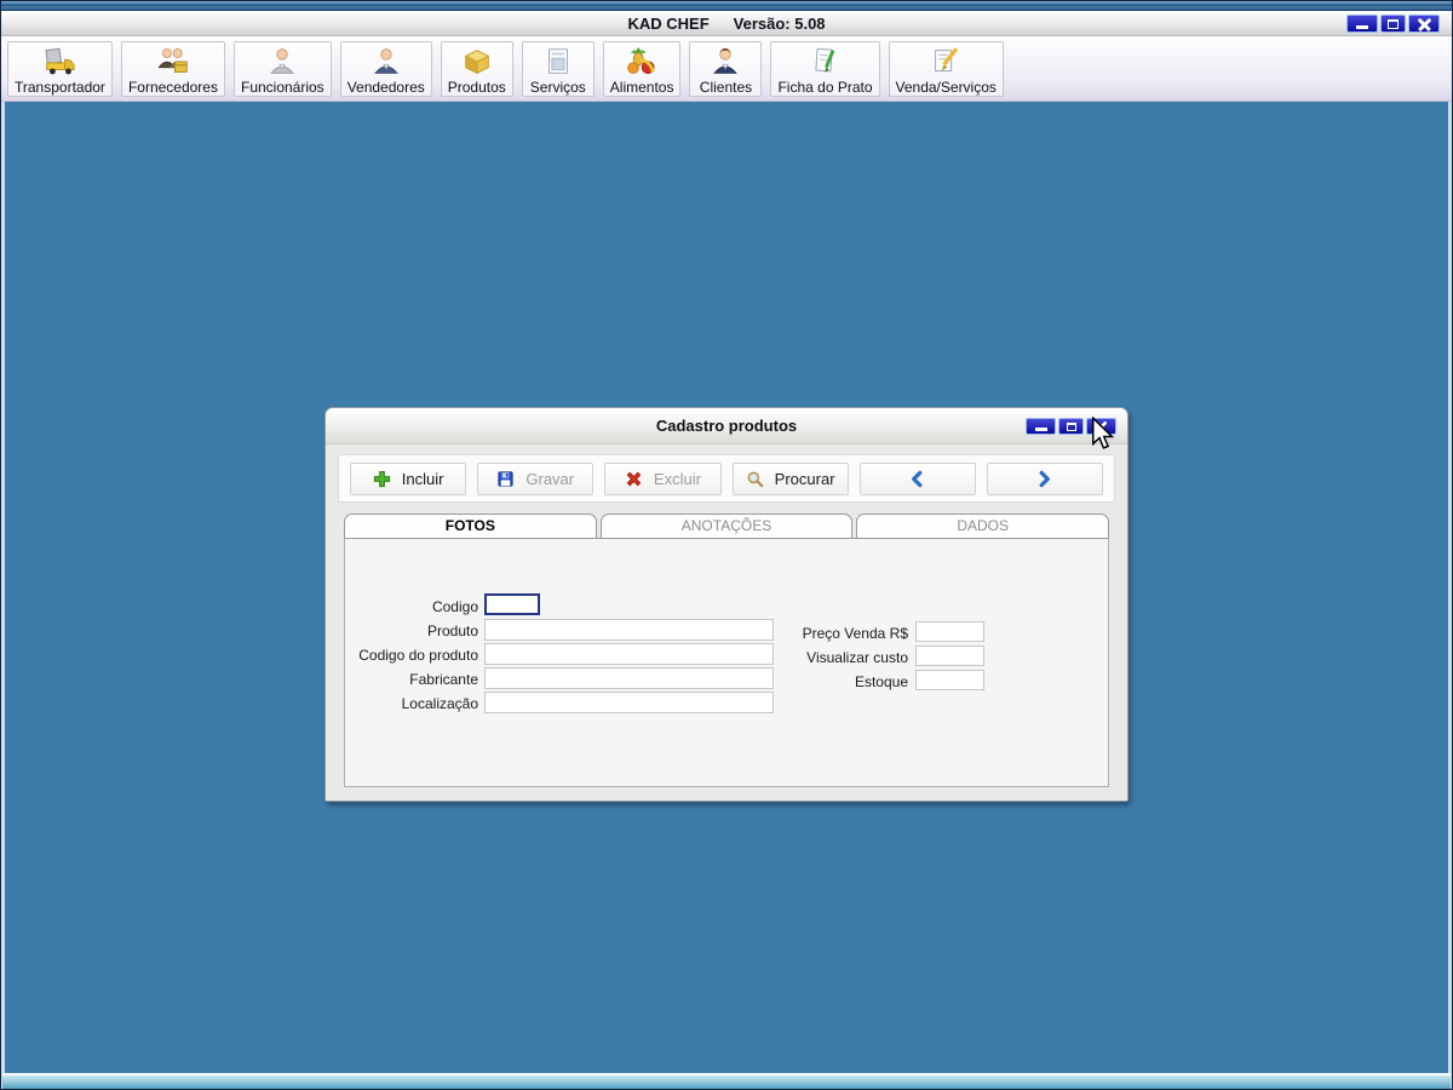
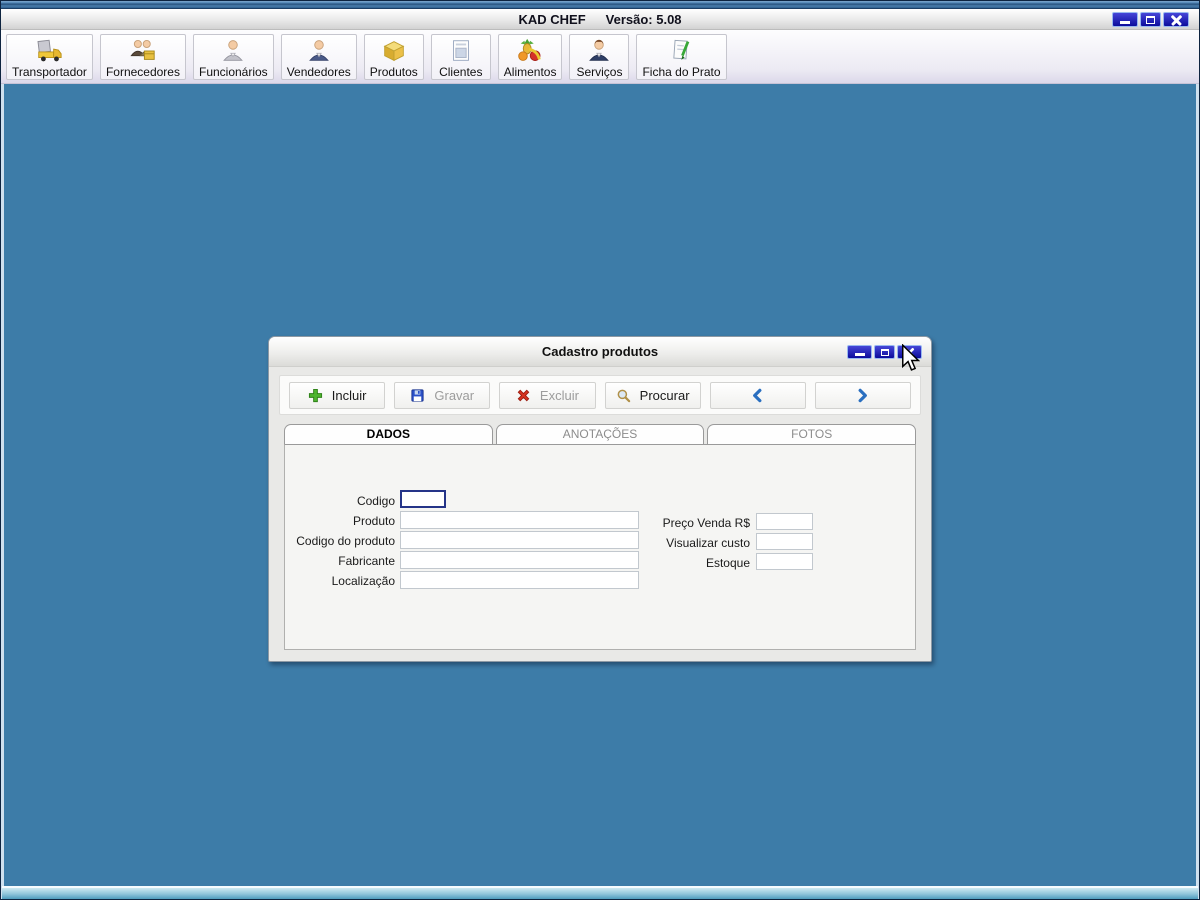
  KAD CHEF
  Versão: 5.08
  Transportador
  Fornecedores
  Funcionários
  Vendedores
  Produtos
- Serviços
+ Clientes
  Alimentos
- Clientes
+ Serviços
  Ficha do Prato
- Venda/Serviços
  Cadastro produtos
  Incluir
  Gravar
  Excluir
  Procurar
- FOTOS
+ DADOS
  ANOTAÇÕES
- DADOS
+ FOTOS
  Codigo
  Produto
  Codigo do produto
  Fabricante
  Localização
  Preço Venda R$
  Visualizar custo
  Estoque
